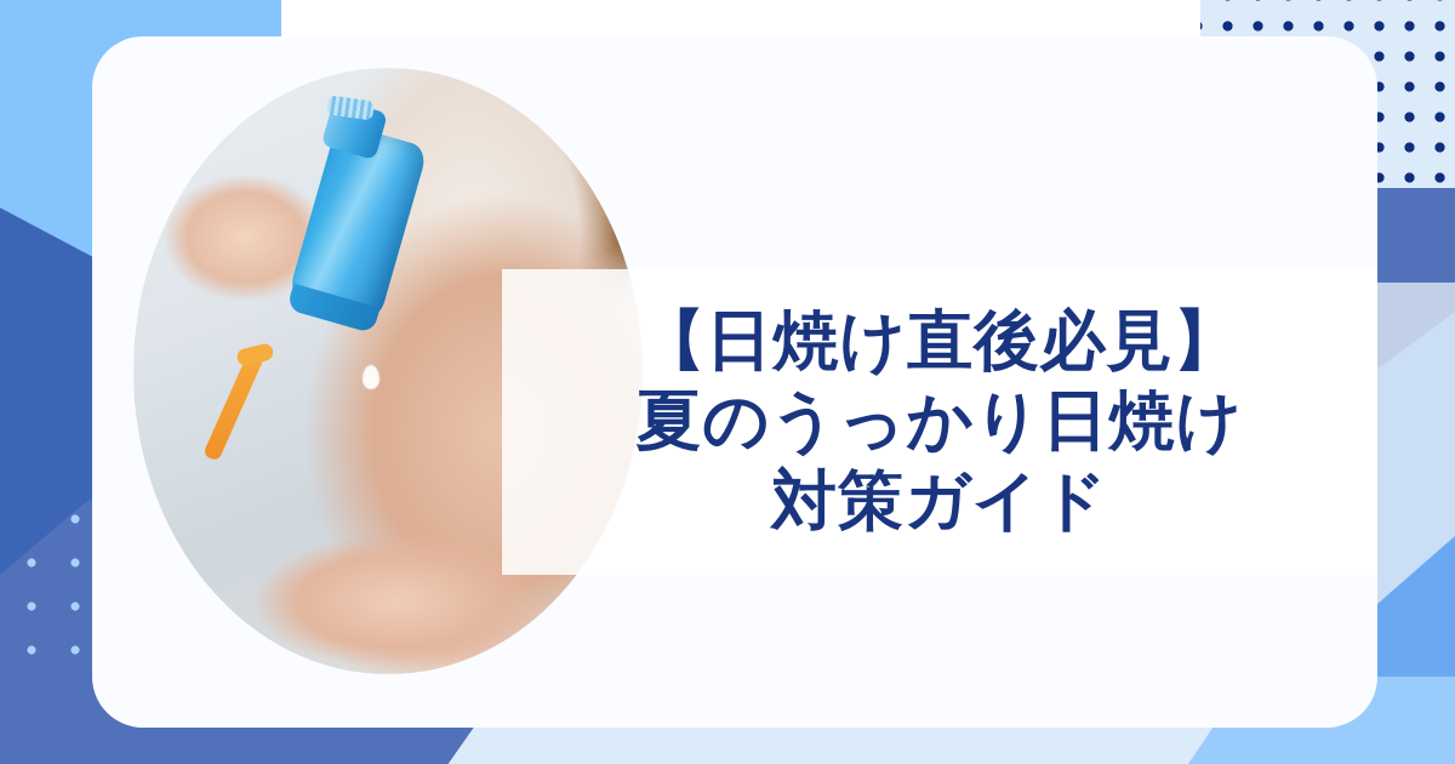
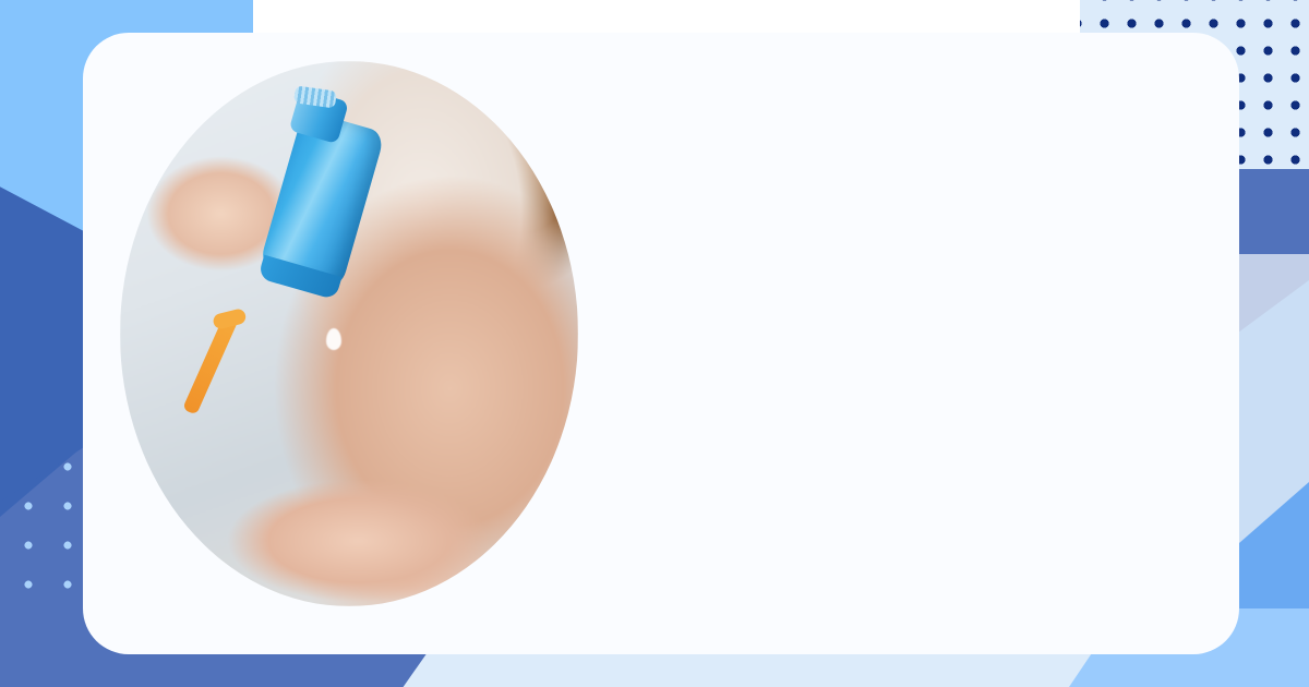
- 【日焼け直後必見】
- 夏のうっかり日焼け
- 対策ガイド
